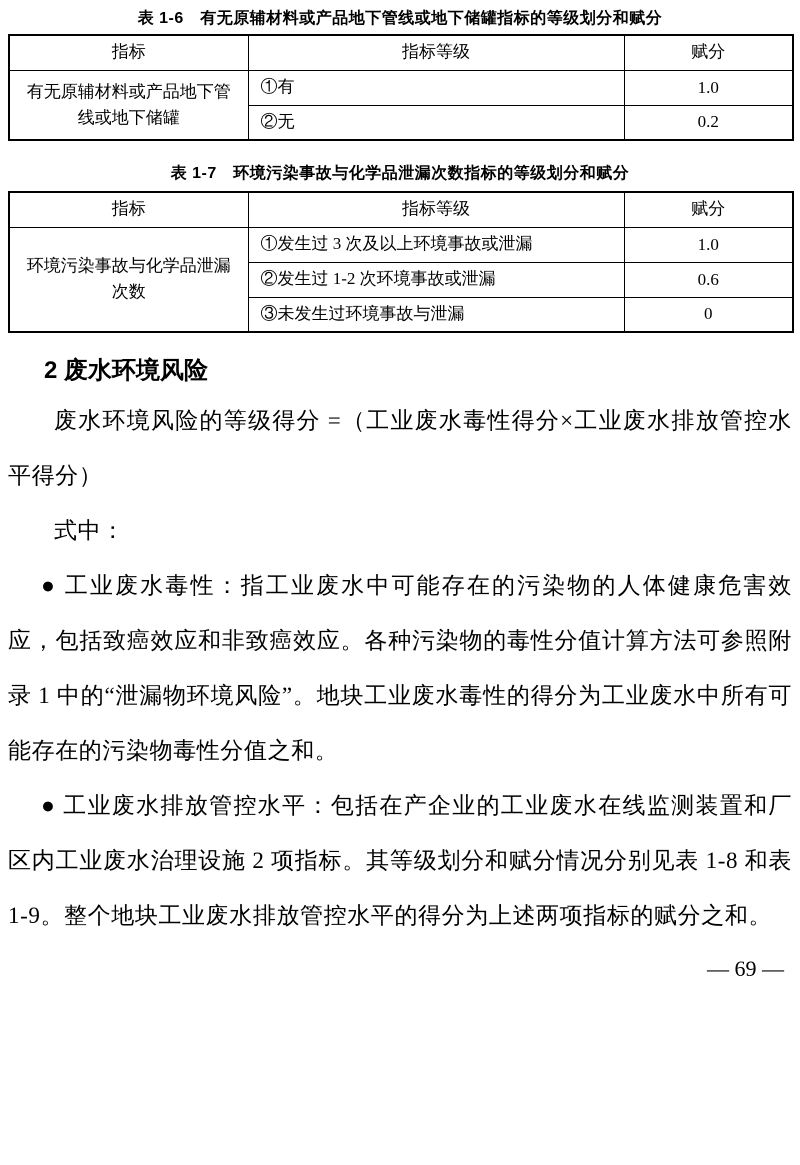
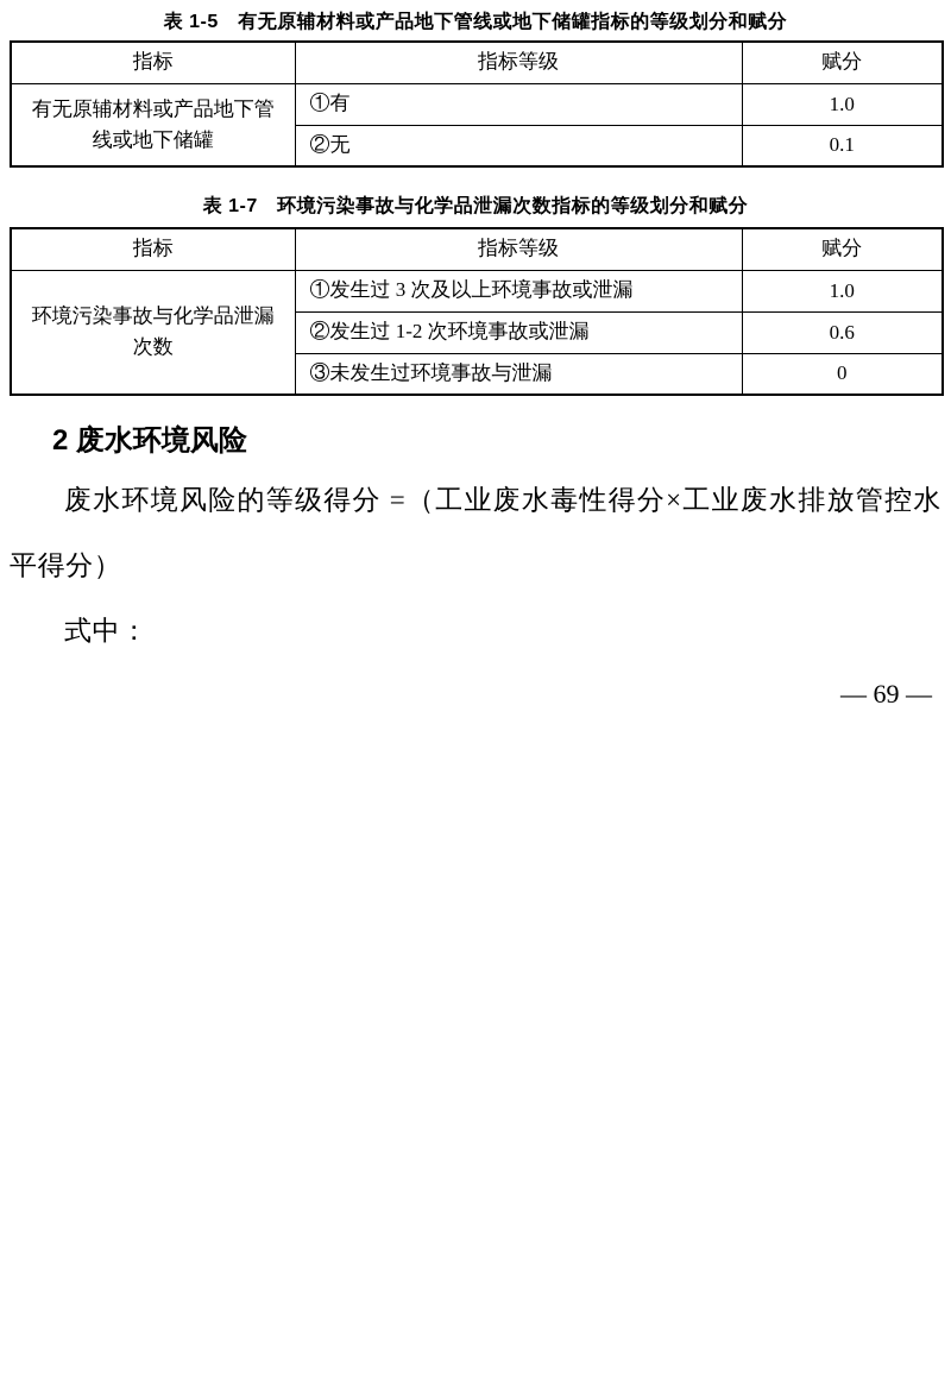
- 表 1-6 有无原辅材料或产品地下管线或地下储罐指标的等级划分和赋分
+ 表 1-5 有无原辅材料或产品地下管线或地下储罐指标的等级划分和赋分
  指标	指标等级	赋分
  有无原辅材料或产品地下管线或地下储罐	①有	1.0
- ②无	0.2
+ ②无	0.1
  表 1-7 环境污染事故与化学品泄漏次数指标的等级划分和赋分
  指标	指标等级	赋分
  环境污染事故与化学品泄漏次数	①发生过 3 次及以上环境事故或泄漏	1.0
  ②发生过 1-2 次环境事故或泄漏	0.6
  ③未发生过环境事故与泄漏	0
  2 废水环境风险
  废水环境风险的等级得分 =（工业废水毒性得分×工业废水排放管控水平得分）
  式中：
- ● 工业废水毒性：指工业废水中可能存在的污染物的人体健康危害效应，包括致癌效应和非致癌效应。各种污染物的毒性分值计算方法可参照附录 1 中的“泄漏物环境风险”。地块工业废水毒性的得分为工业废水中所有可能存在的污染物毒性分值之和。
- ● 工业废水排放管控水平：包括在产企业的工业废水在线监测装置和厂区内工业废水治理设施 2 项指标。其等级划分和赋分情况分别见表 1-8 和表 1-9。整个地块工业废水排放管控水平的得分为上述两项指标的赋分之和。
  — 69 —
